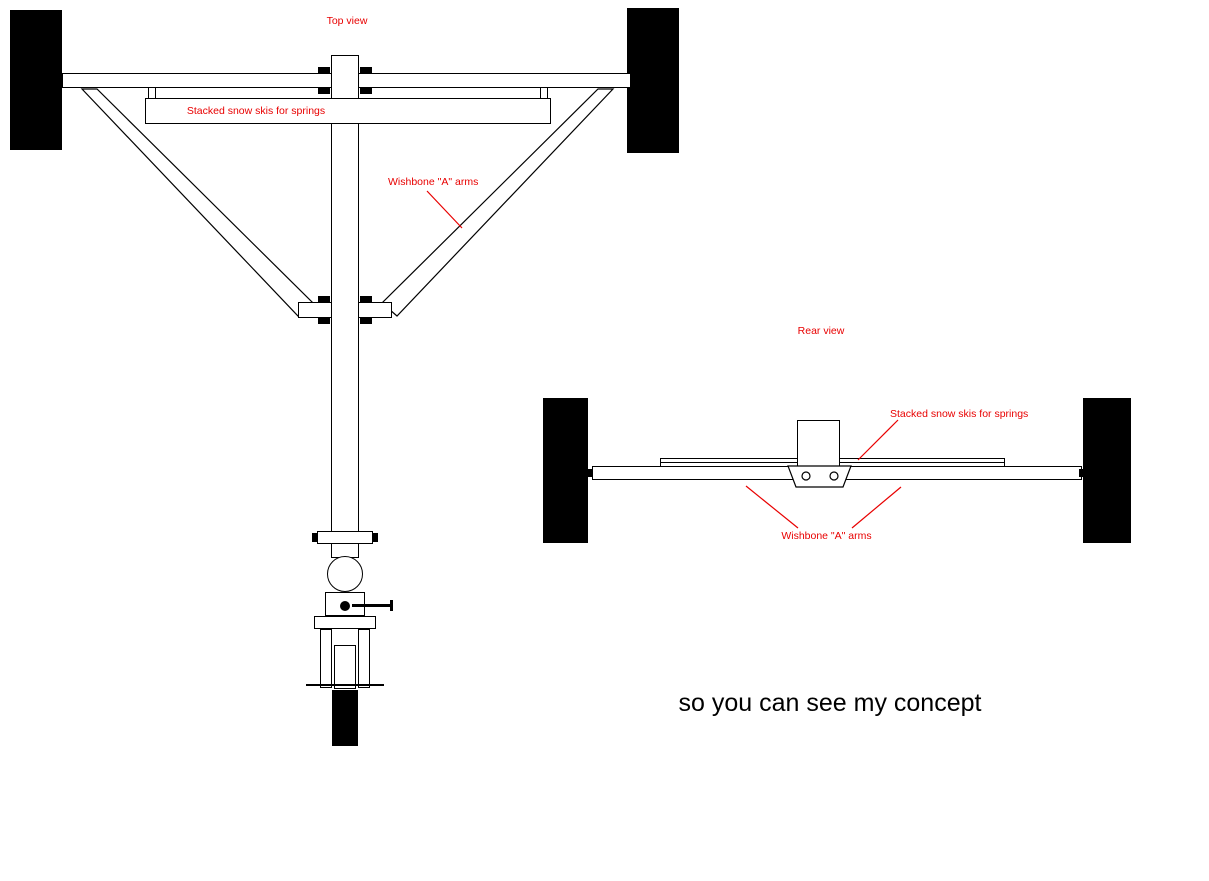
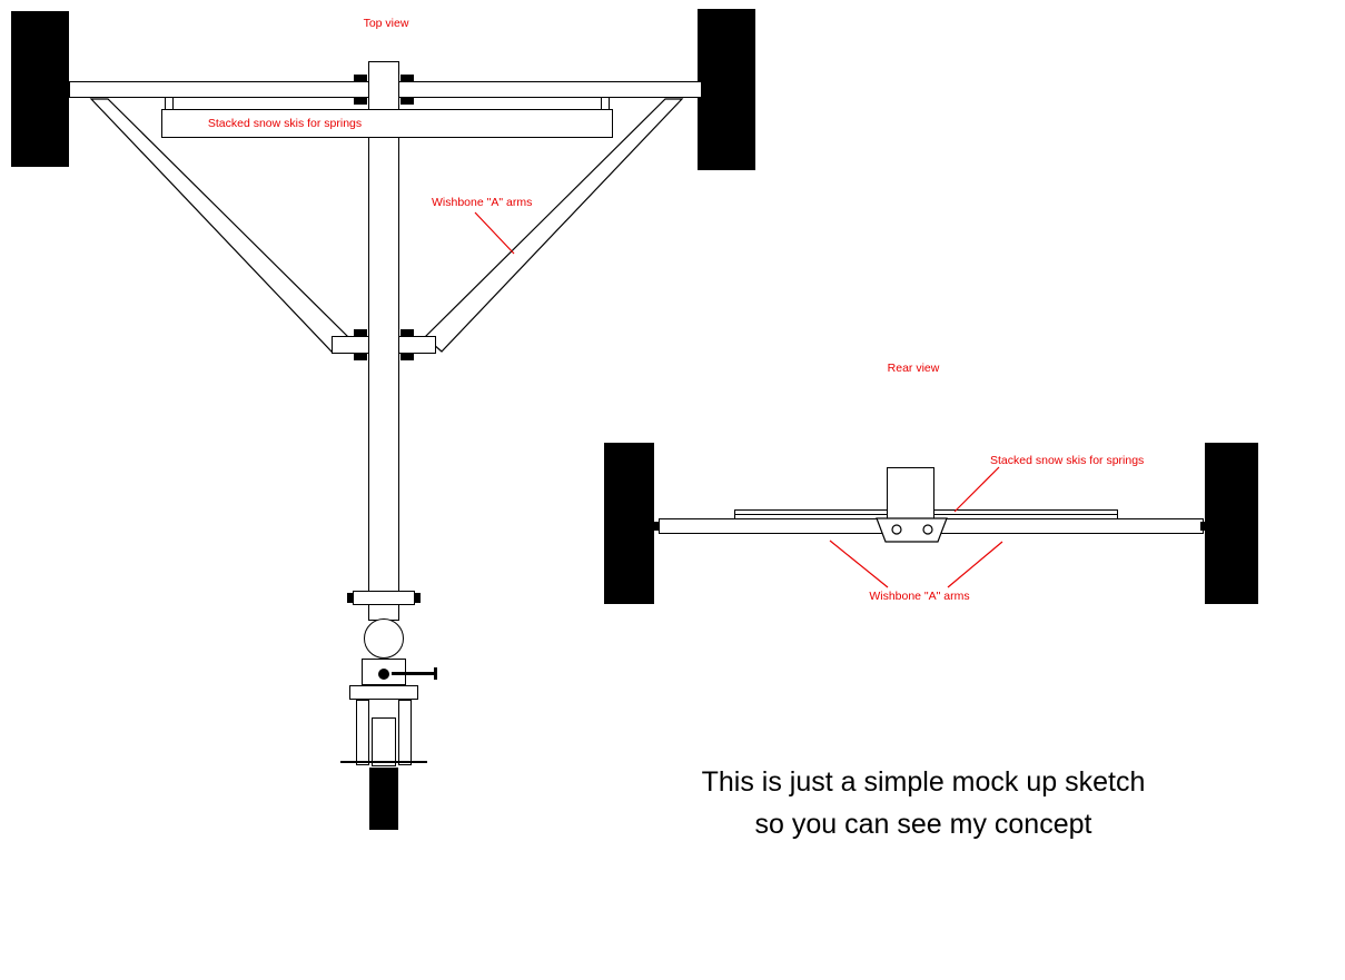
  Top view
  Stacked snow skis for springs
  Wishbone "A" arms
  Rear view
  Stacked snow skis for springs
  Wishbone "A" arms
+ This is just a simple mock up sketch
  so you can see my concept
